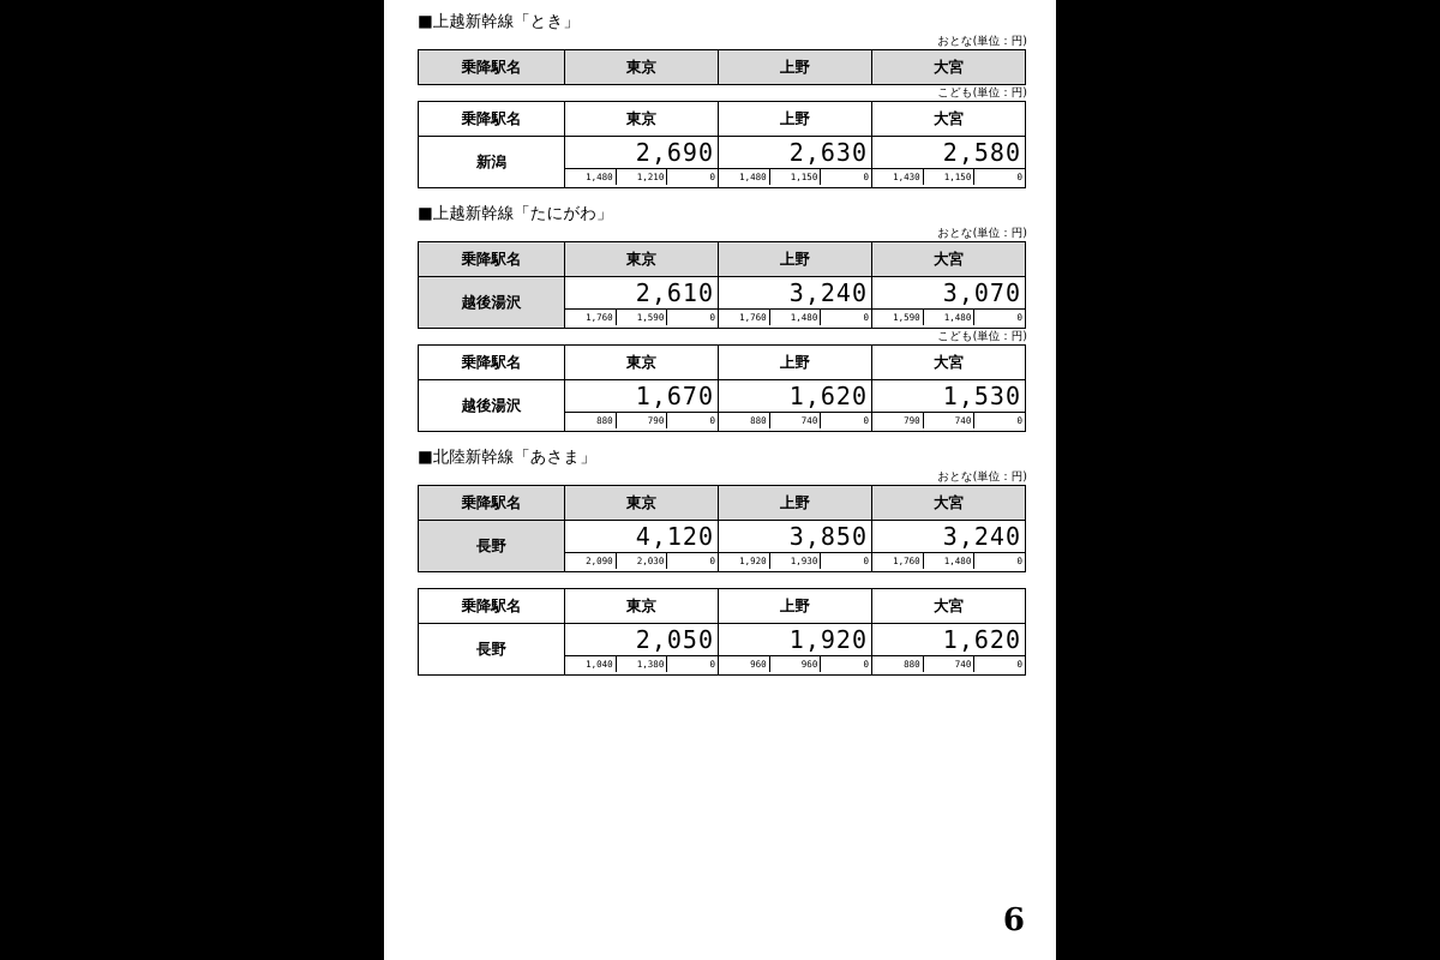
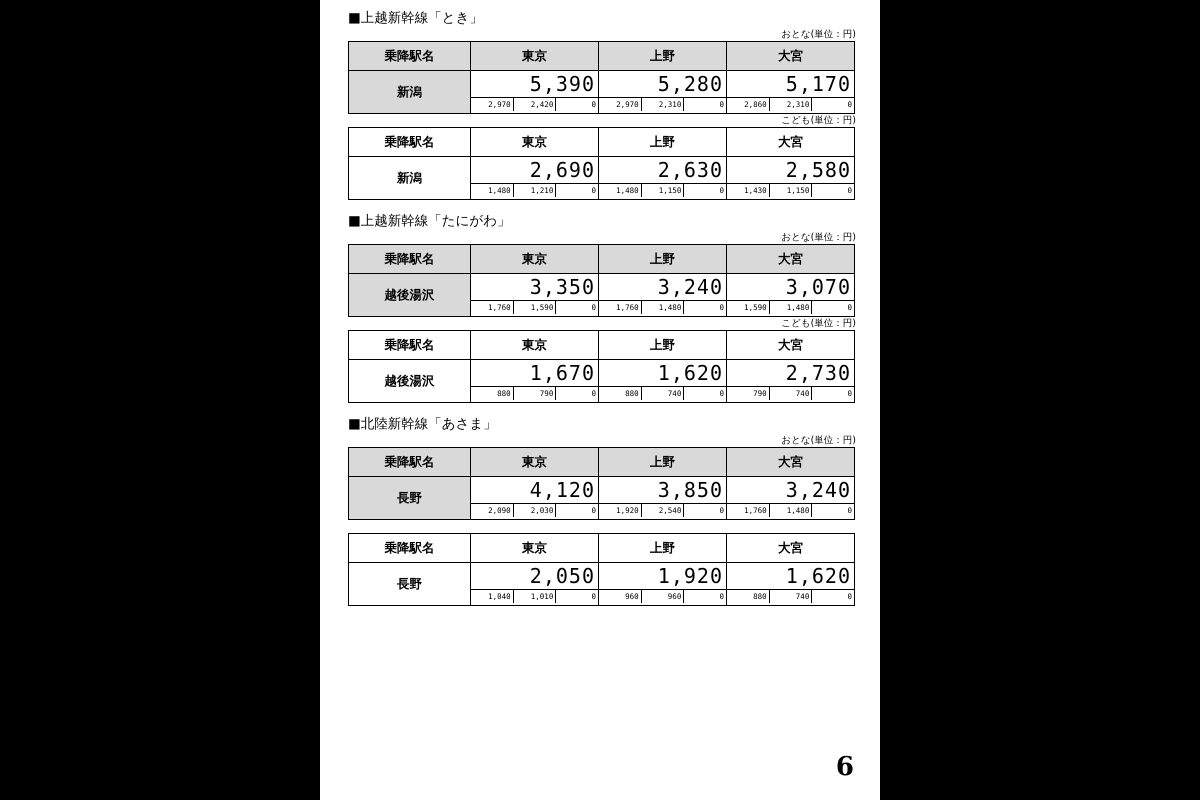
  ■上越新幹線「とき」
  おとな(単位：円)
  乗降駅名	東京	上野	大宮
+ 新潟	5,390 2,970 2,420 0	5,280 2,970 2,310 0	5,170 2,860 2,310 0
  こども(単位：円)
  乗降駅名	東京	上野	大宮
  新潟	2,690 1,480 1,210 0	2,630 1,480 1,150 0	2,580 1,430 1,150 0
  ■上越新幹線「たにがわ」
  おとな(単位：円)
  乗降駅名	東京	上野	大宮
- 越後湯沢	2,610 1,760 1,590 0	3,240 1,760 1,480 0	3,070 1,590 1,480 0
+ 越後湯沢	3,350 1,760 1,590 0	3,240 1,760 1,480 0	3,070 1,590 1,480 0
  こども(単位：円)
  乗降駅名	東京	上野	大宮
- 越後湯沢	1,670 880 790 0	1,620 880 740 0	1,530 790 740 0
+ 越後湯沢	1,670 880 790 0	1,620 880 740 0	2,730 790 740 0
  ■北陸新幹線「あさま」
  おとな(単位：円)
  乗降駅名	東京	上野	大宮
- 長野	4,120 2,090 2,030 0	3,850 1,920 1,930 0	3,240 1,760 1,480 0
+ 長野	4,120 2,090 2,030 0	3,850 1,920 2,540 0	3,240 1,760 1,480 0
  乗降駅名	東京	上野	大宮
- 長野	2,050 1,040 1,380 0	1,920 960 960 0	1,620 880 740 0
+ 長野	2,050 1,040 1,010 0	1,920 960 960 0	1,620 880 740 0
  6
